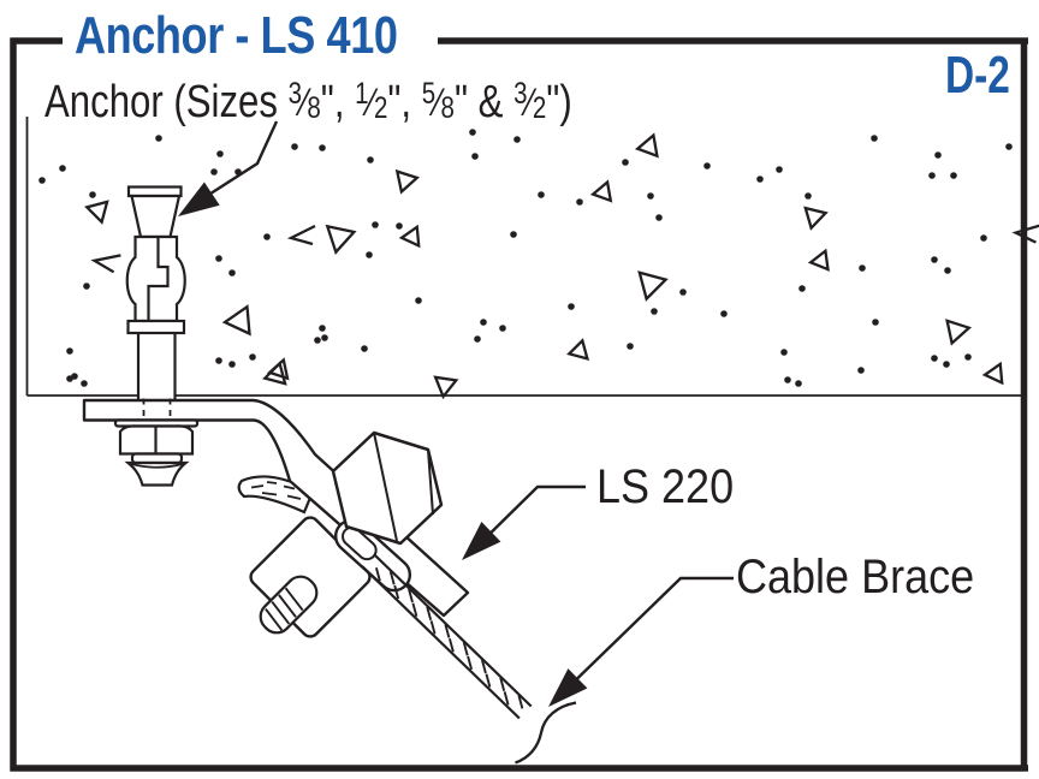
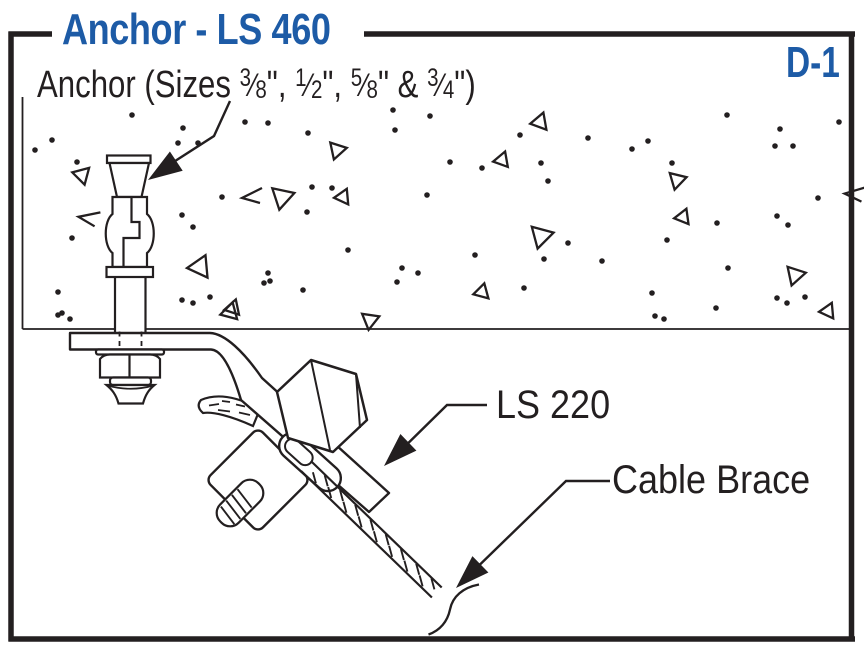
- Anchor - LS 410
+ Anchor - LS 460
- D-2
+ D-1
- Anchor (Sizes 3⁄8", 1⁄2", 5⁄8" & 3⁄2")
+ Anchor (Sizes 3⁄8", 1⁄2", 5⁄8" & 3⁄4")
  LS 220
  Cable Brace
